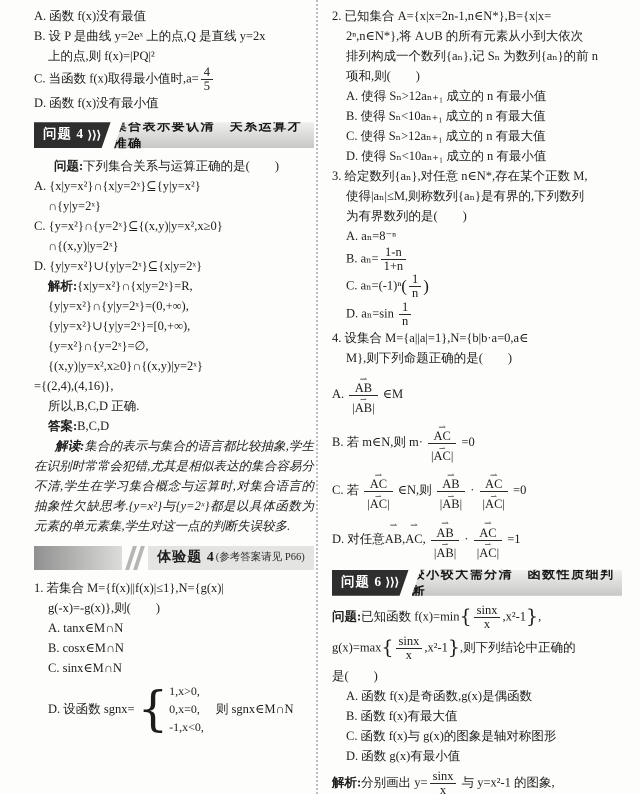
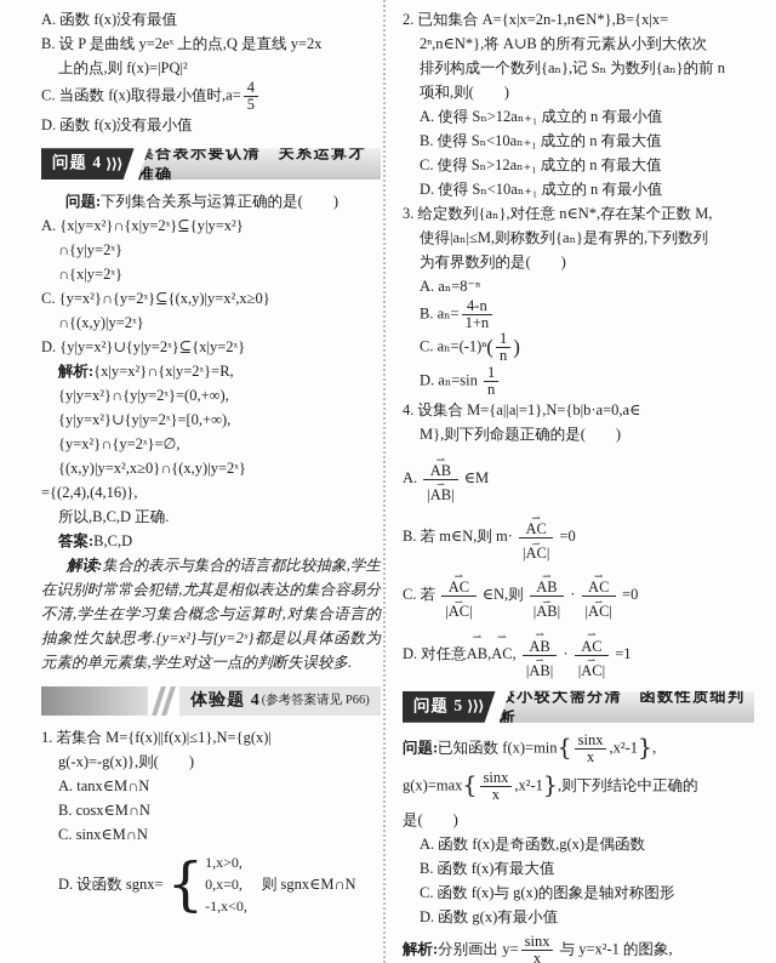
  A. 函数 f(x)没有最值
  B. 设 P 是曲线 y=2eˣ 上的点,Q 是直线 y=2x
  上的点,则 f(x)=|PQ|²
  C. 当函数 f(x)取得最小值时,a=
  4
  5
  D. 函数 f(x)没有最小值
  问题 4
  ⟩⟩⟩
  合表示要认清 关系运算才准确
  问题:下列集合关系与运算正确的是( )
  A. {x|y=x²}∩{x|y=2ˣ}⊆{y|y=x²}
  ∩{y|y=2ˣ}
+ ∩{x|y=2ˣ}
  C. {y=x²}∩{y=2ˣ}⊆{(x,y)|y=x²,x≥0}
  ∩{(x,y)|y=2ˣ}
  D. {y|y=x²}∪{y|y=2ˣ}⊆{x|y=2ˣ}
  解析:{x|y=x²}∩{x|y=2ˣ}=R,
  {y|y=x²}∩{y|y=2ˣ}=(0,+∞),
  {y|y=x²}∪{y|y=2ˣ}=[0,+∞),
  {y=x²}∩{y=2ˣ}=∅,
  {(x,y)|y=x²,x≥0}∩{(x,y)|y=2ˣ}
  ={(2,4),(4,16)},
  所以,B,C,D 正确.
  答案:B,C,D
  解读:集合的表示与集合的语言都比较抽象,学生在识别时常常会犯错,尤其是相似表达的集合容易分不清,学生在学习集合概念与运算时,对集合语言的抽象性欠缺思考.{y=x²}与{y=2ˣ}都是以具体函数为元素的单元素集,学生对这一点的判断失误较多.
  体验题 4
  (参考答案请见 P66)
  1. 若集合 M={f(x)||f(x)|≤1},N={g(x)|
  g(-x)=-g(x)},则( )
  A. tanx∈M∩N
  B. cosx∈M∩N
  C. sinx∈M∩N
  D. 设函数 sgnx=
  {
  1,x>0,
  0,x=0,
  -1,x<0,
  则 sgnx∈M∩N
  2. 已知集合 A={x|x=2n-1,n∈N*},B={x|x=
  2ⁿ,n∈N*},将 A∪B 的所有元素从小到大依次
  排列构成一个数列{aₙ},记 Sₙ 为数列{aₙ}的前 n
  项和,则( )
  A. 使得 Sₙ>12aₙ₊₁ 成立的 n 有最小值
  B. 使得 Sₙ<10aₙ₊₁ 成立的 n 有最大值
  C. 使得 Sₙ>12aₙ₊₁ 成立的 n 有最大值
  D. 使得 Sₙ<10aₙ₊₁ 成立的 n 有最小值
  3. 给定数列{aₙ},对任意 n∈N*,存在某个正数 M,
  使得|aₙ|≤M,则称数列{aₙ}是有界的,下列数列
  为有界数列的是( )
  A. aₙ=8⁻ⁿ
  B. aₙ=
- 1-n
+ 4-n
  1+n
  C. aₙ=(-1)ⁿ(
  1
  n
  )
  D. aₙ=sin
  1
  n
  4. 设集合 M={a||a|=1},N={b|b·a=0,a∈
  M},则下列命题正确的是( )
  A.
  AB
  |AB|
  ∈M
  B. 若 m∈N,则 m·
  AC
  |AC|
  =0
  C. 若
  AC
  |AC|
  ∈N,则
  AB
  |AB|
  ·
  AC
  |AC|
  =0
  D. 对任意AB,AC,
  AB
  |AB|
  ·
  AC
  |AC|
  =1
- 问题 6
+ 问题 5
  ⟩⟩⟩
  小较大需分清 函数性质细判断
  问题:已知函数 f(x)=min{
  sinx
  x
  ,x²-1},
  g(x)=max{
  sinx
  x
  ,x²-1},则下列结论中正确的
  是( )
  A. 函数 f(x)是奇函数,g(x)是偶函数
  B. 函数 f(x)有最大值
  C. 函数 f(x)与 g(x)的图象是轴对称图形
  D. 函数 g(x)有最小值
  解析:分别画出 y=
  sinx
  x
  与 y=x²-1 的图象,
